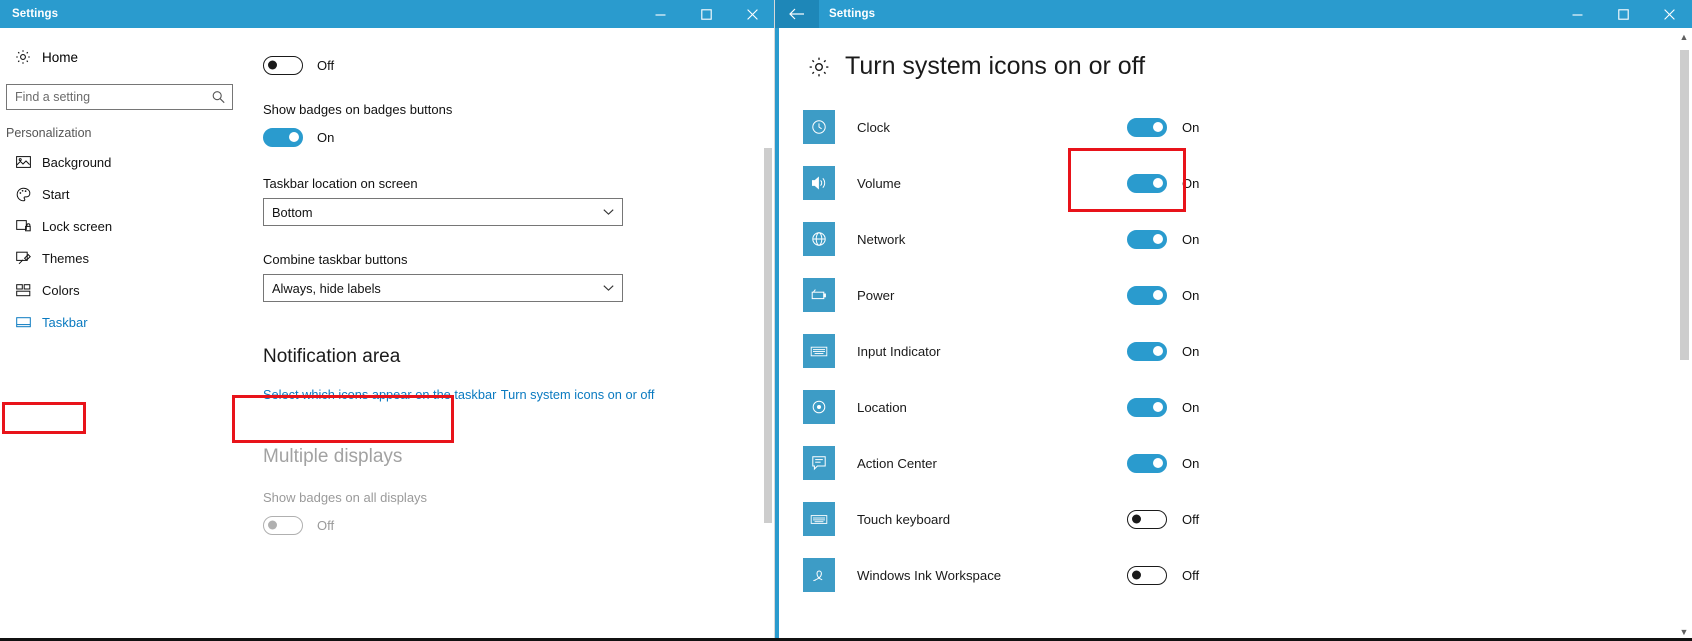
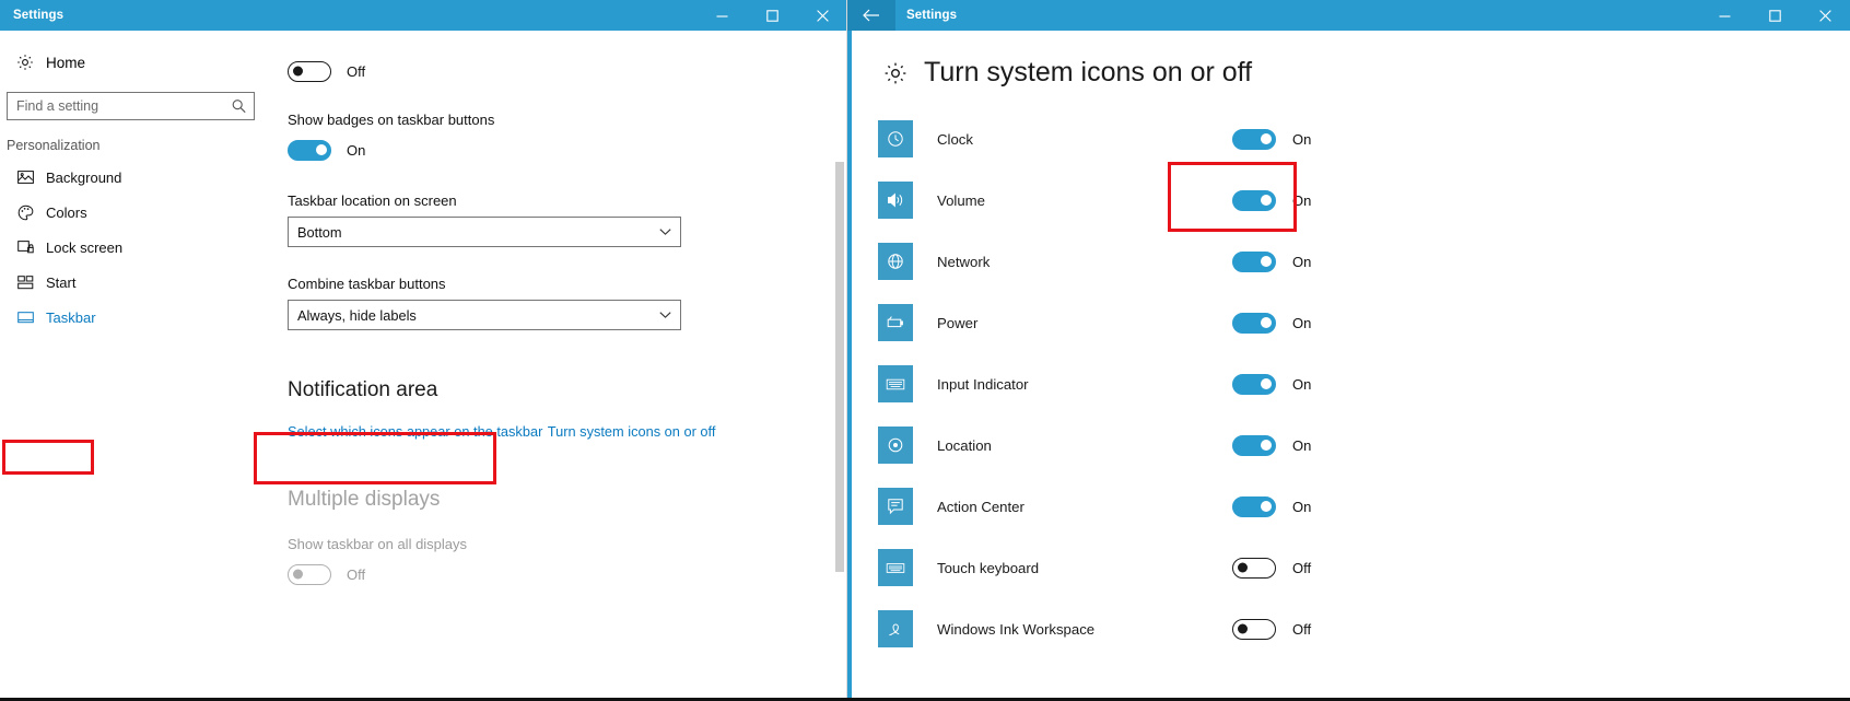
  Settings
  Home
  Find a setting
  Personalization
  Background
- Start
+ Colors
  Lock screen
- Themes
- Colors
+ Start
  Taskbar
  Off
- Show badges on badges buttons
+ Show badges on taskbar buttons
  On
  Taskbar location on screen
  Bottom
  Combine taskbar buttons
  Always, hide labels
  Notification area
  Select which icons appear on the taskbar Turn system icons on or off
  Multiple displays
- Show badges on all displays
+ Show taskbar on all displays
  Off
  Settings
  Turn system icons on or off
  Clock
  On
  Volume
  On
  Network
  On
  Power
  On
  Input Indicator
  On
  Location
  On
  Action Center
  On
  Touch keyboard
  Off
  Windows Ink Workspace
  Off
- ▲
- ▼
